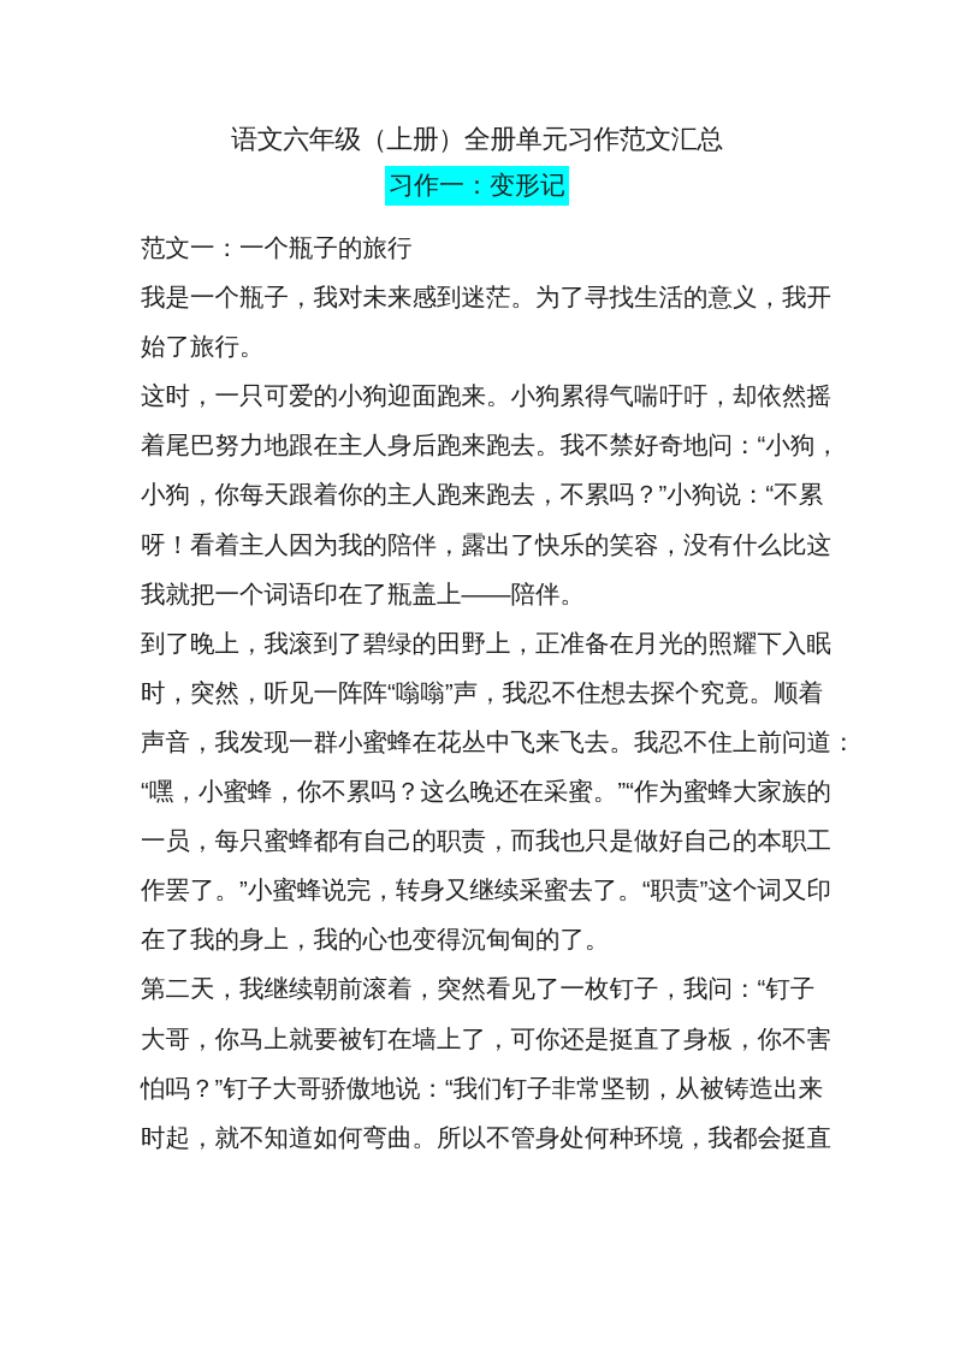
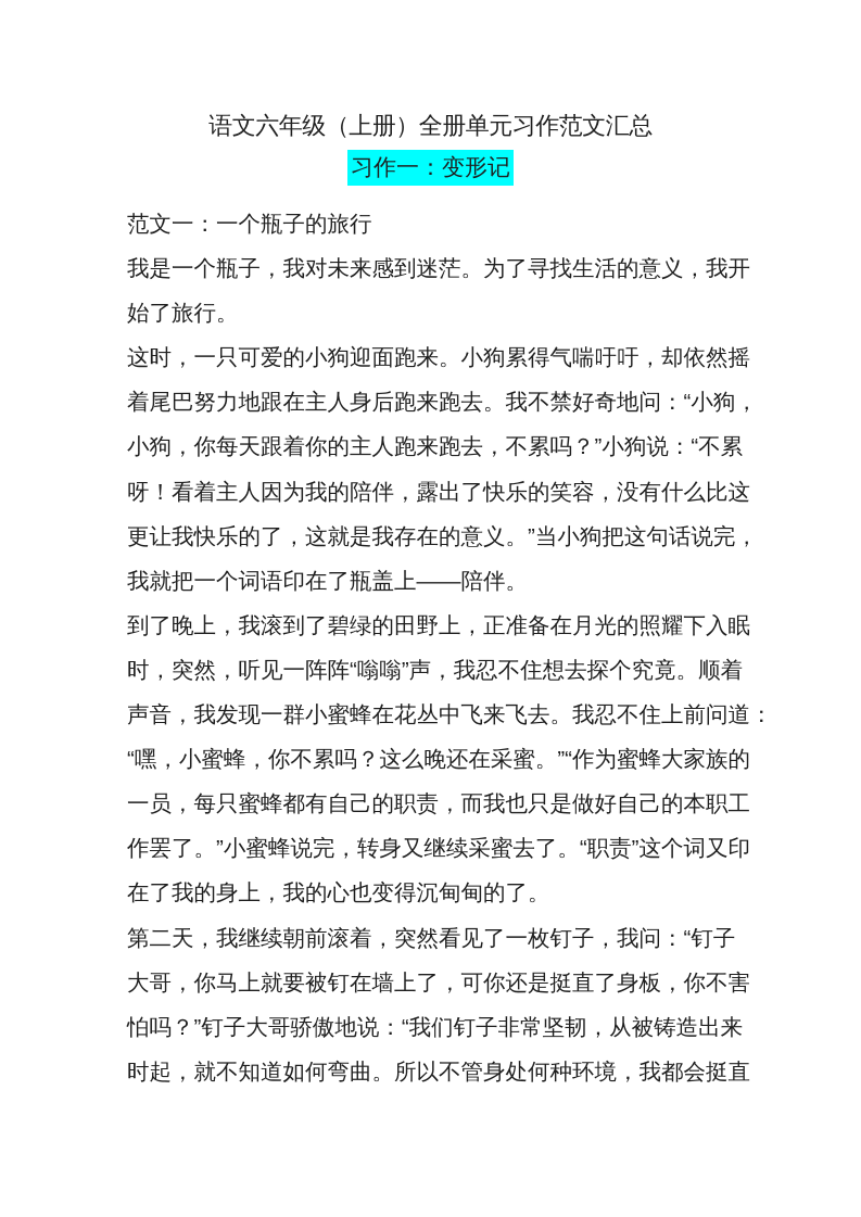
  语文六年级（上册）全册单元习作范文汇总
  习作一：变形记
  范文一：一个瓶子的旅行
  我是一个瓶子，我对未来感到迷茫。为了寻找生活的意义，我开
  始了旅行。
  这时，一只可爱的小狗迎面跑来。小狗累得气喘吁吁，却依然摇
  着尾巴努力地跟在主人身后跑来跑去。我不禁好奇地问：“小狗，
  小狗，你每天跟着你的主人跑来跑去，不累吗？”小狗说：“不累
  呀！看着主人因为我的陪伴，露出了快乐的笑容，没有什么比这
+ 更让我快乐的了，这就是我存在的意义。”当小狗把这句话说完，
  我就把一个词语印在了瓶盖上——陪伴。
  到了晚上，我滚到了碧绿的田野上，正准备在月光的照耀下入眠
  时，突然，听见一阵阵“嗡嗡”声，我忍不住想去探个究竟。顺着
  声音，我发现一群小蜜蜂在花丛中飞来飞去。我忍不住上前问道：
  “嘿，小蜜蜂，你不累吗？这么晚还在采蜜。”“作为蜜蜂大家族的
  一员，每只蜜蜂都有自己的职责，而我也只是做好自己的本职工
  作罢了。”小蜜蜂说完，转身又继续采蜜去了。“职责”这个词又印
  在了我的身上，我的心也变得沉甸甸的了。
  第二天，我继续朝前滚着，突然看见了一枚钉子，我问：“钉子
  大哥，你马上就要被钉在墙上了，可你还是挺直了身板，你不害
  怕吗？”钉子大哥骄傲地说：“我们钉子非常坚韧，从被铸造出来
  时起，就不知道如何弯曲。所以不管身处何种环境，我都会挺直
